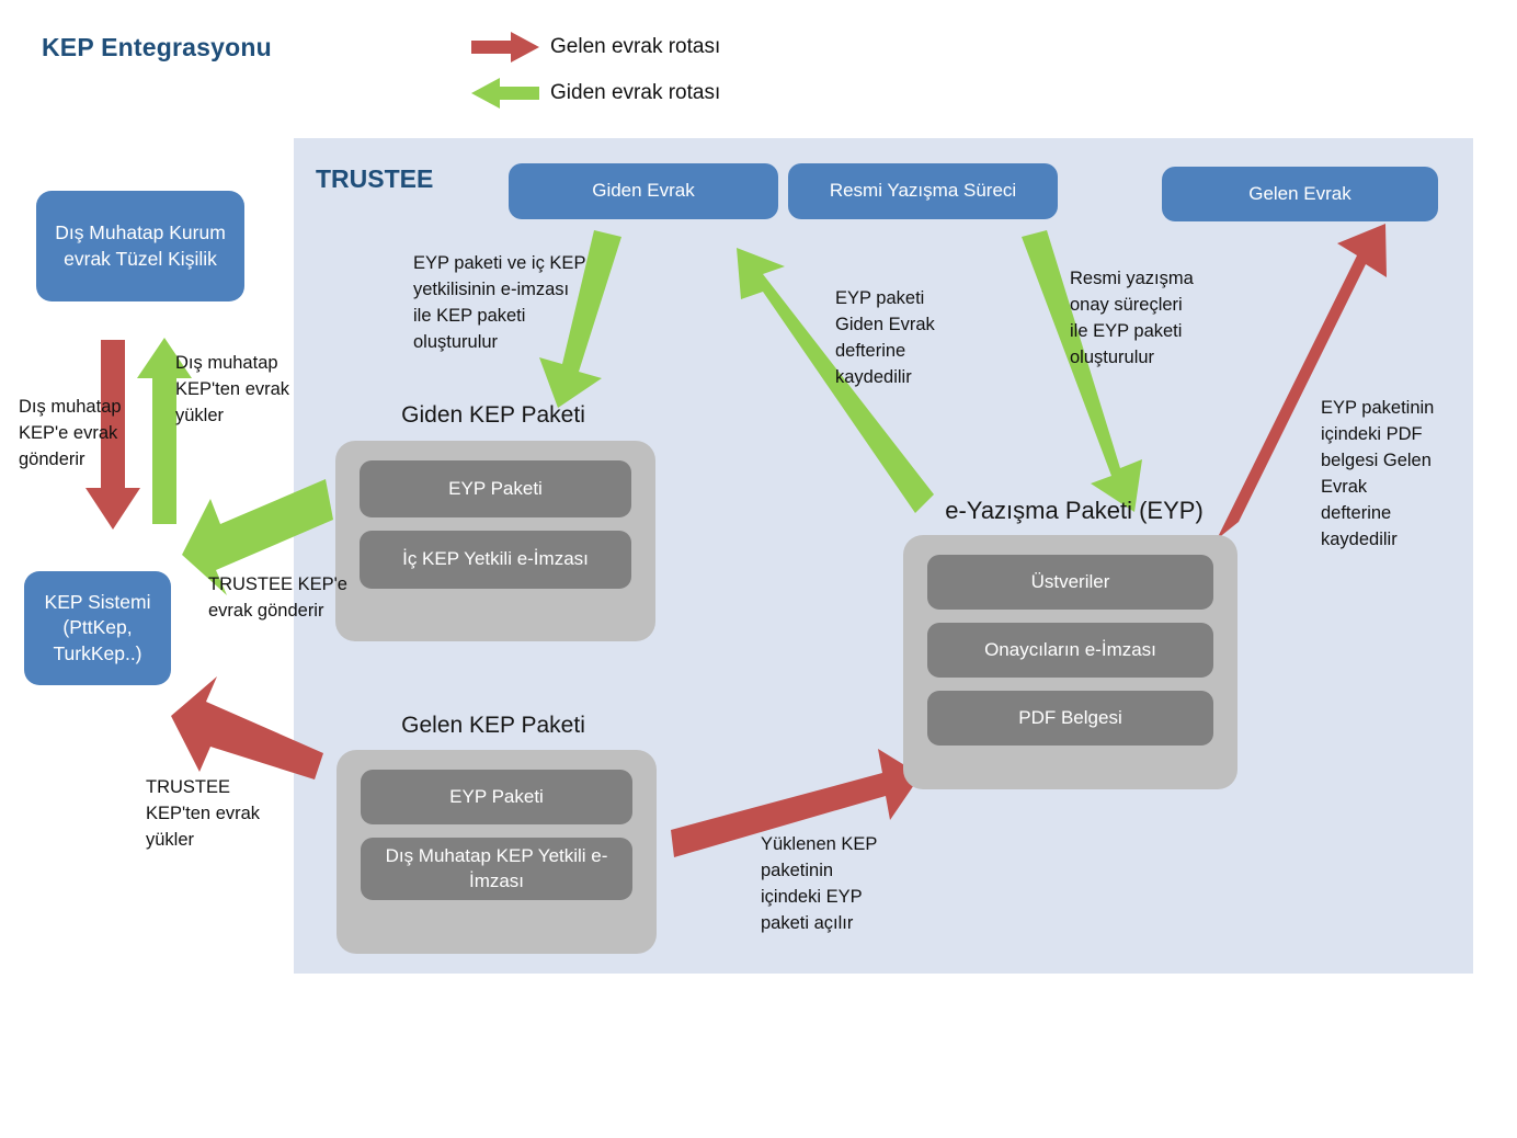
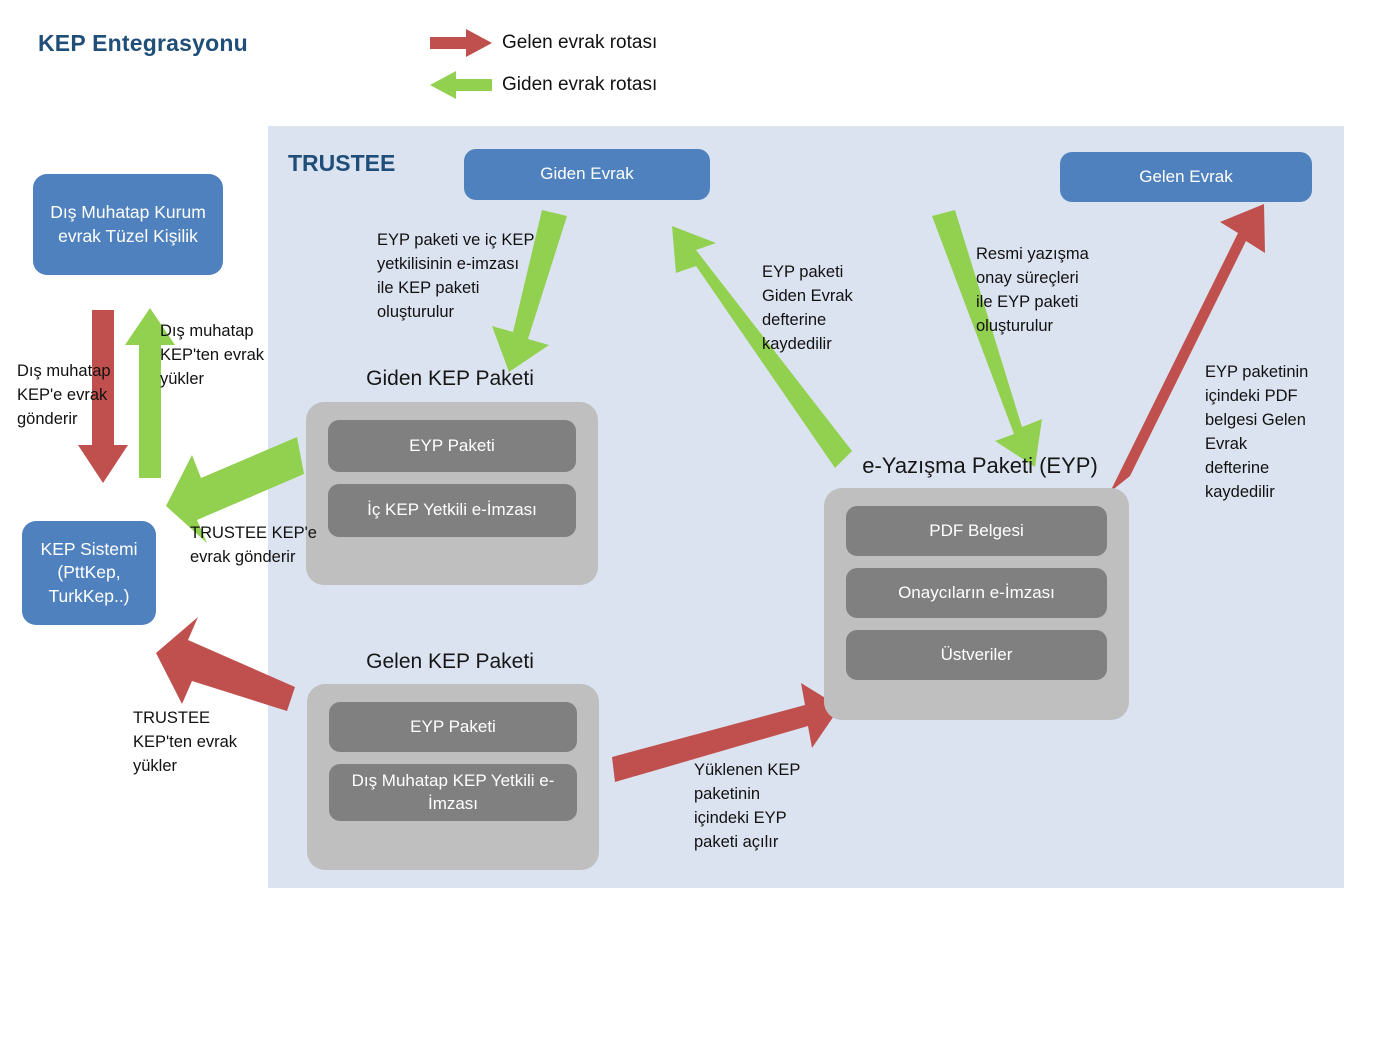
  KEP Entegrasyonu
  Gelen evrak rotası
  Giden evrak rotası
  TRUSTEE
  Dış Muhatap Kurum evrak Tüzel Kişilik
  KEP Sistemi (PttKep, TurkKep..)
  Giden Evrak
- Resmi Yazışma Süreci
  Gelen Evrak
  Giden KEP Paketi
  EYP Paketi
  İç KEP Yetkili e-İmzası
  Gelen KEP Paketi
  EYP Paketi
  Dış Muhatap KEP Yetkili e-İmzası
  e-Yazışma Paketi (EYP)
- Üstveriler
+ PDF Belgesi
  Onaycıların e-İmzası
- PDF Belgesi
+ Üstveriler
  Dış muhatap
  KEP'e evrak
  gönderir
  Dış muhatap
  KEP'ten evrak
  yükler
  TRUSTEE KEP'e
  evrak gönderir
  TRUSTEE
  KEP'ten evrak
  yükler
  EYP paketi ve iç KEP
  yetkilisinin e-imzası
  ile KEP paketi
  oluşturulur
  EYP paketi
  Giden Evrak
  defterine
  kaydedilir
  Resmi yazışma
  onay süreçleri
  ile EYP paketi
  oluşturulur
  EYP paketinin
  içindeki PDF
  belgesi Gelen
  Evrak
  defterine
  kaydedilir
  Yüklenen KEP
  paketinin
  içindeki EYP
  paketi açılır
